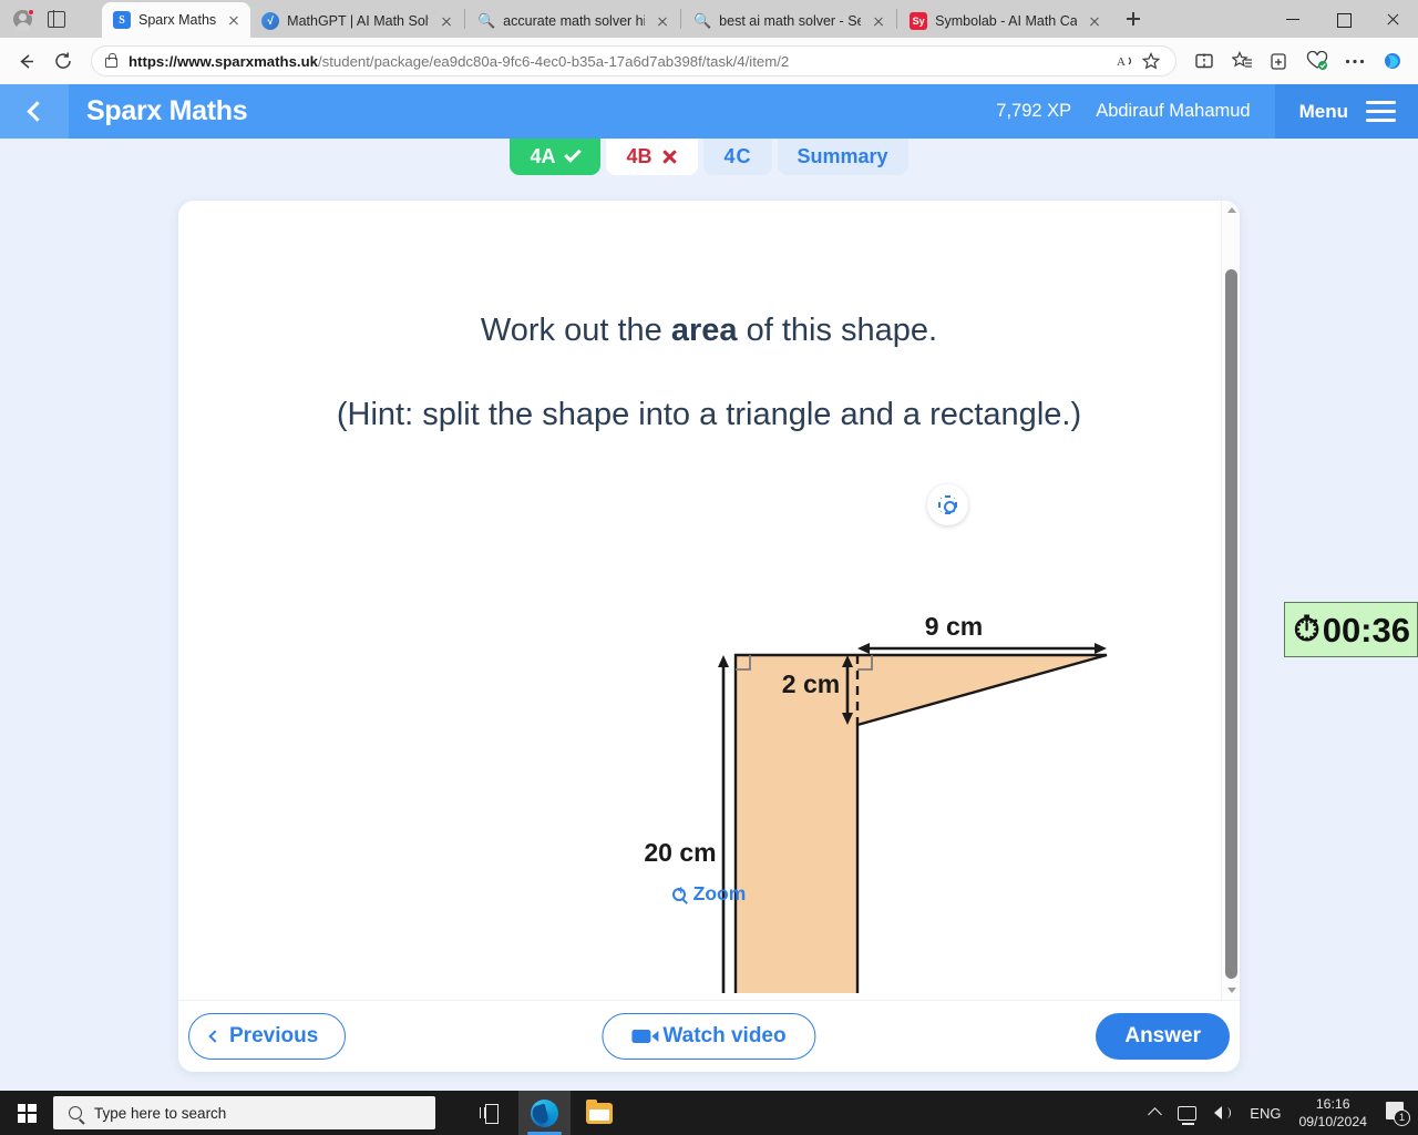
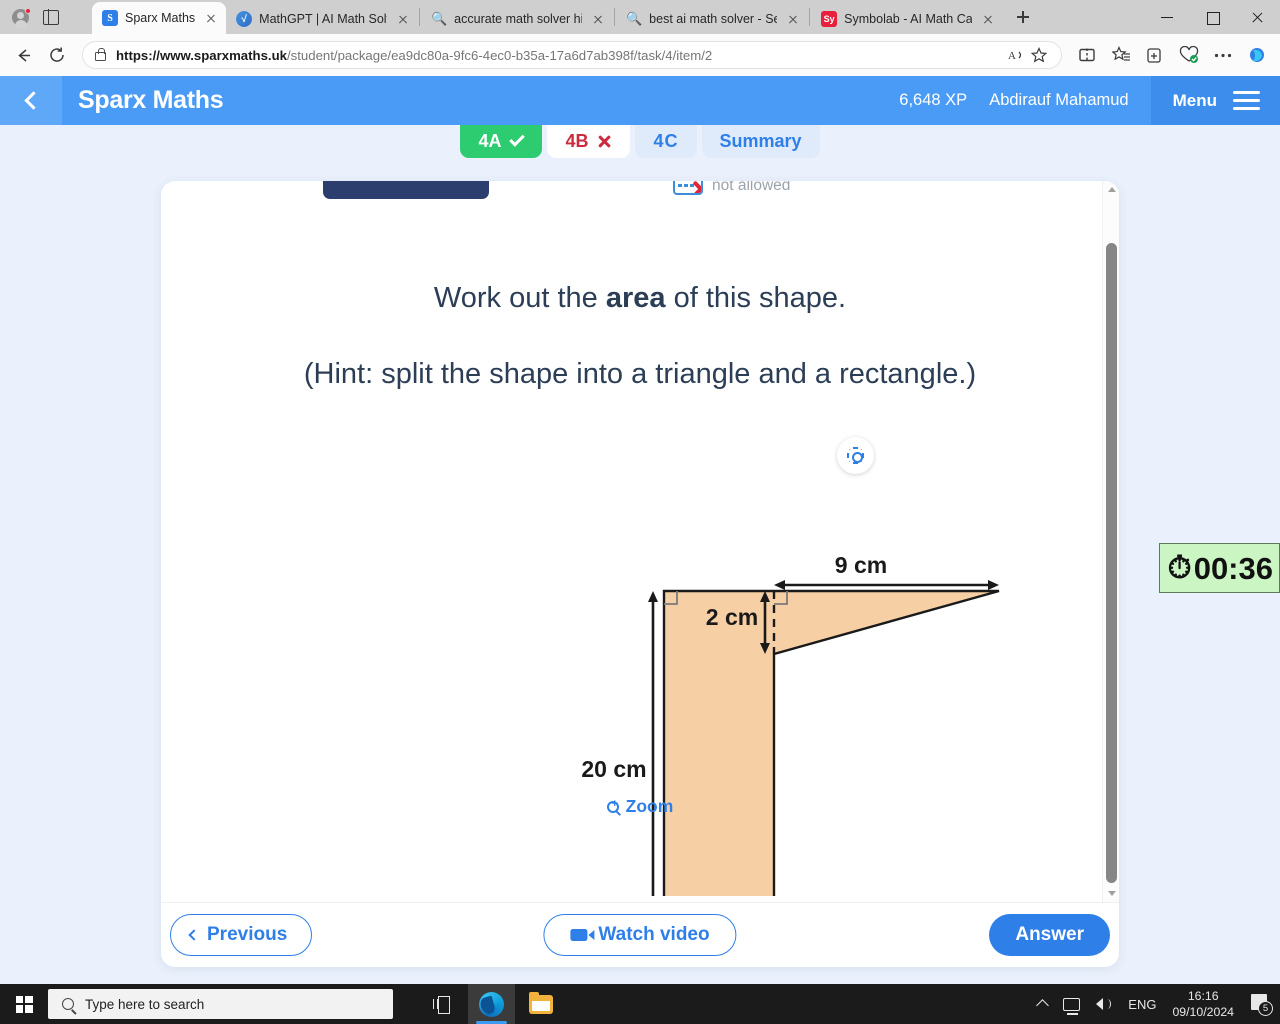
  S
  Sparx Maths
  √
  MathGPT | AI Math Sol
  🔍
  accurate math solver hi
  🔍
  best ai math solver - Se
  Sy
  Symbolab - AI Math Ca
  https://www.sparxmaths.uk/student/package/ea9dc80a-9fc6-4ec0-b35a-17a6d7ab398f/task/4/item/2
  A
  Sparx Maths
- 7,792 XP
+ 6,648 XP
  Abdirauf Mahamud
  Menu
  4A
  4B
  4C
  Summary
+ not allowed
  Work out the area of this shape.
  (Hint: split the shape into a triangle and a rectangle.)
  9 cm
  2 cm
  20 cm
  Zoom
  Previous
  Watch video
  Answer
  ⏱
  00:36
  Type here to search
  ENG
  16:16
  09/10/2024
- 1
+ 5
